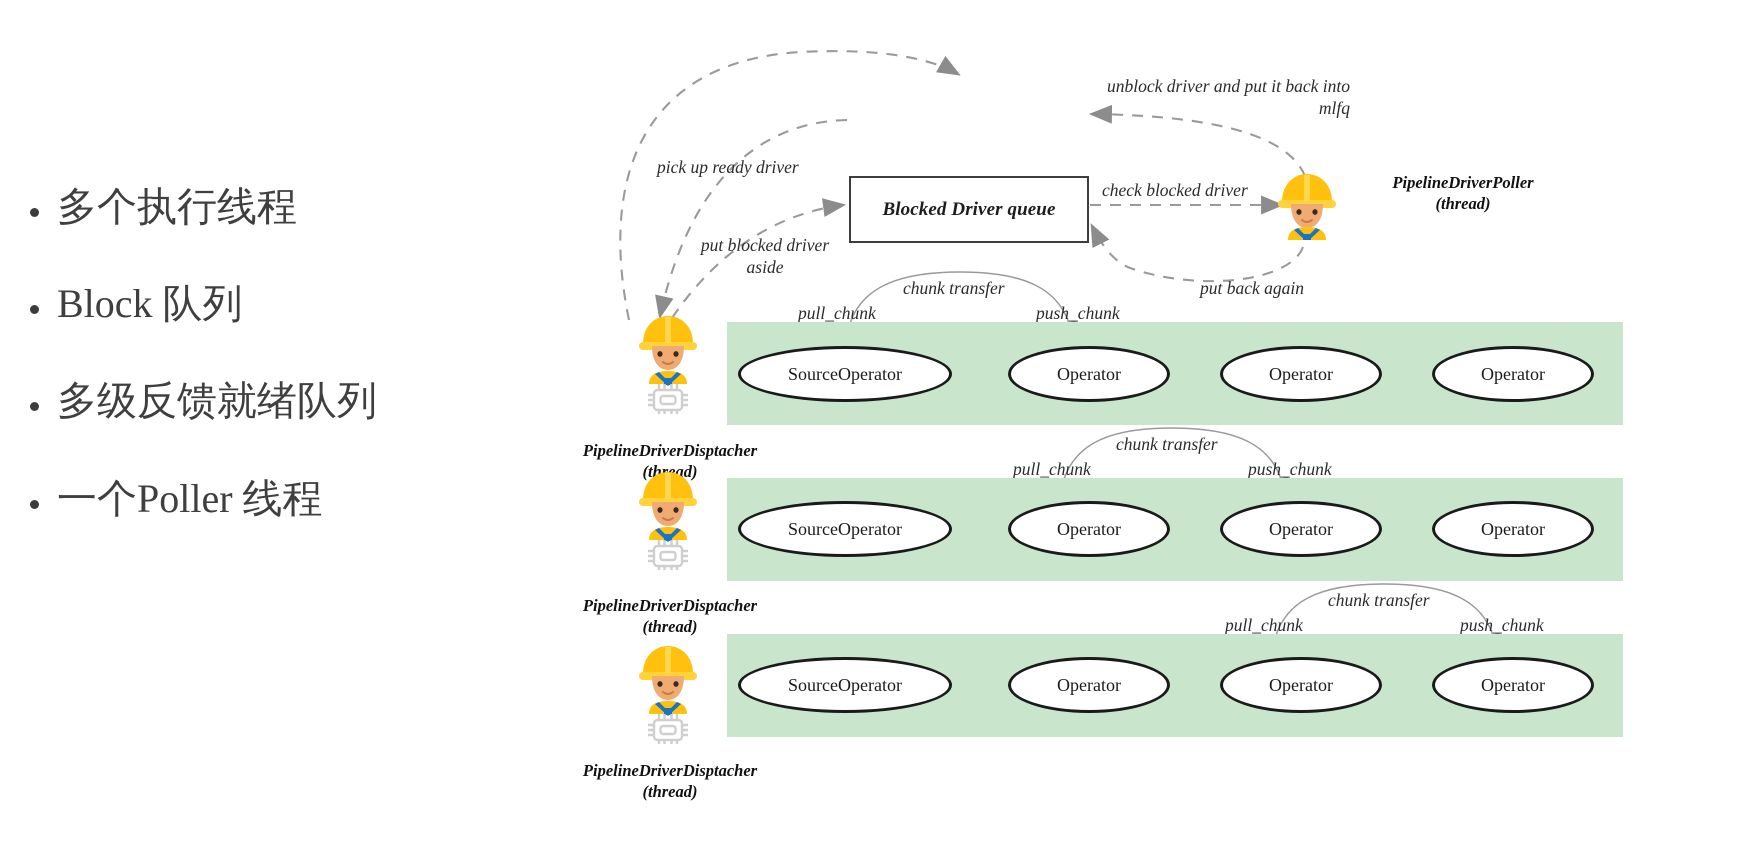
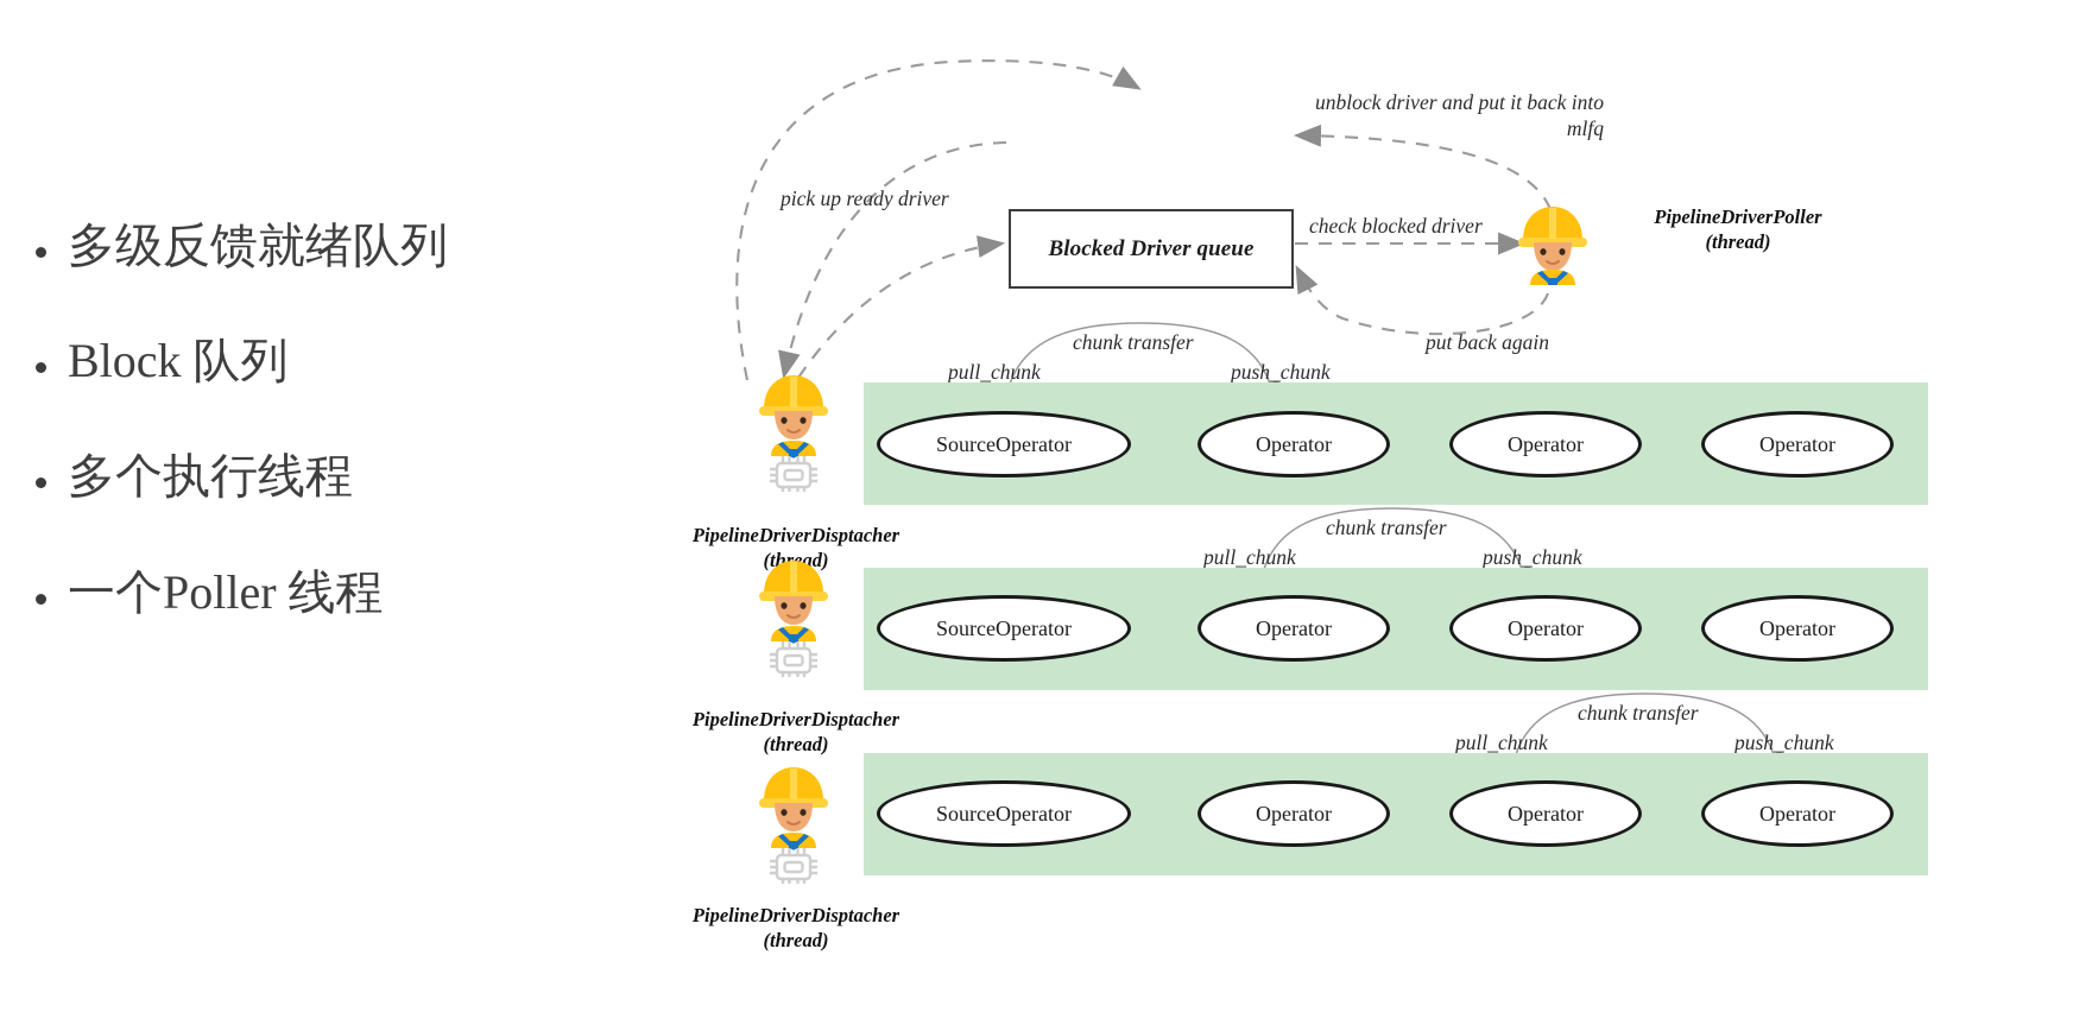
- 多个执行线程
+ 多级反馈就绪队列
  Block 队列
- 多级反馈就绪队列
+ 多个执行线程
  一个Poller 线程
  Blocked Driver queue
  pick up ready driver
- put blocked driver
- aside
  unblock driver and put it back into
  mlfq
  check blocked driver
  put back again
  pull_chunk
  chunk transfer
  push_chunk
  pull_chunk
  chunk transfer
  push_chunk
  pull_chunk
  chunk transfer
  push_chunk
  PipelineDriverPoller
  (thread)
  SourceOperator
  Operator
  Operator
  Operator
  PipelineDriverDisptacher
  (thread)
  SourceOperator
  Operator
  Operator
  Operator
  PipelineDriverDisptacher
  (thread)
  SourceOperator
  Operator
  Operator
  Operator
  PipelineDriverDisptacher
  (thread)
